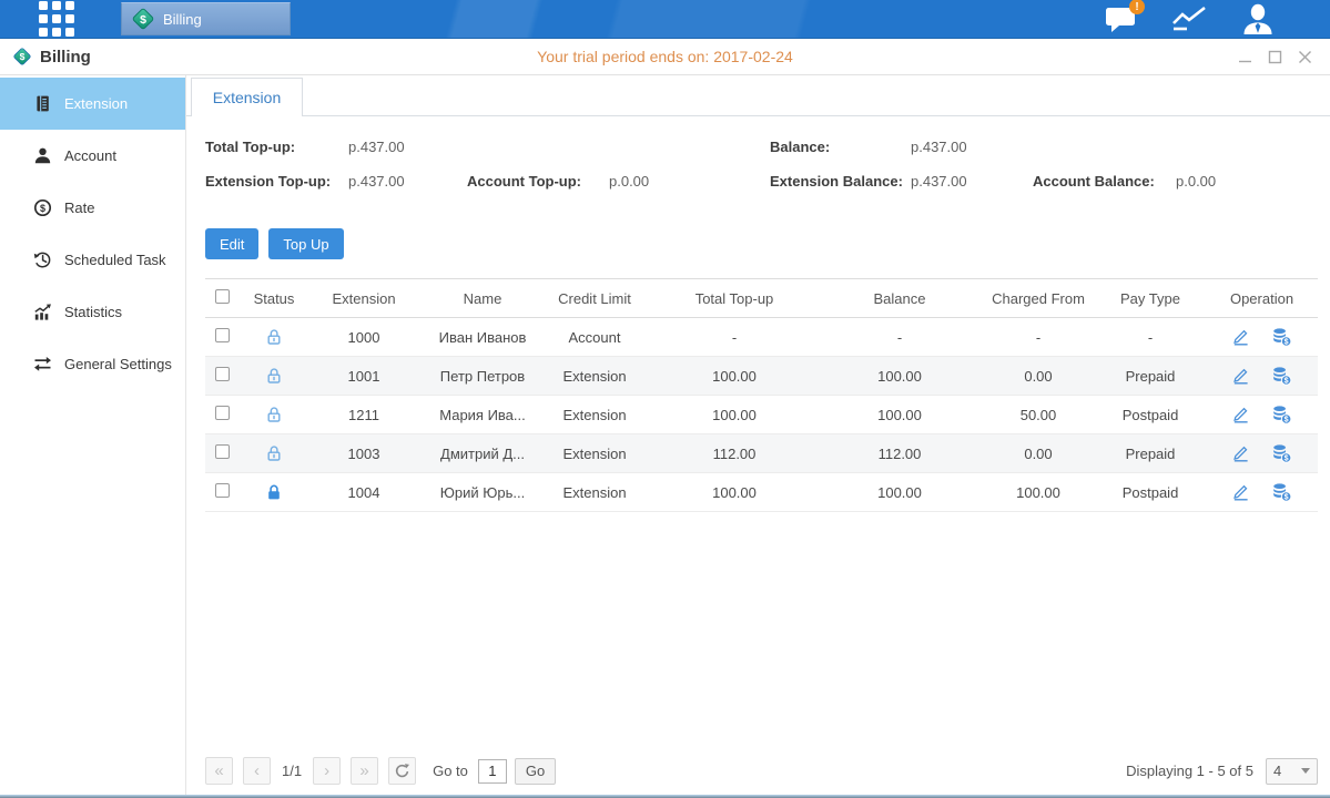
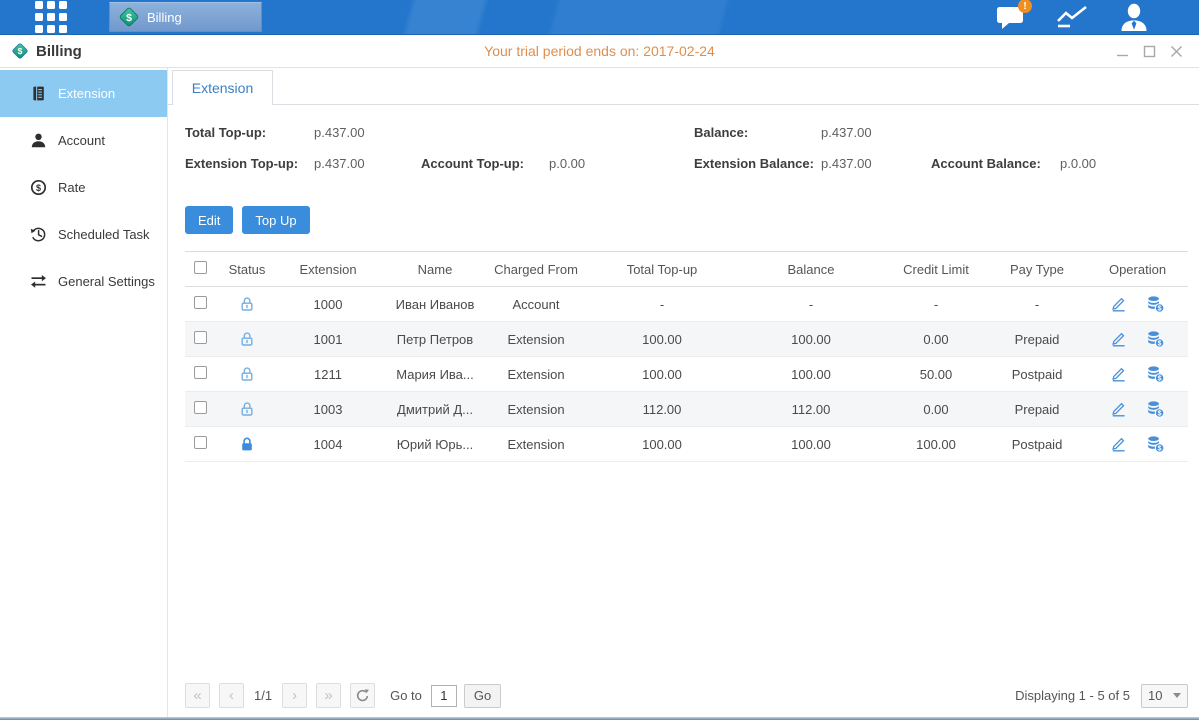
  $
  Billing
  !
  Your trial period ends on: 2017-02-24
  $
  Billing
  Extension
  Account
  $
  Rate
  Scheduled Task
- Statistics
  General Settings
  Extension
  Total Top-up:
  p.437.00
  Balance:
  p.437.00
  Extension Top-up:
  p.437.00
  Account Top-up:
  p.0.00
  Extension Balance:
  p.437.00
  Account Balance:
  p.0.00
  Edit
  Top Up
  Status
  Extension
  Name
- Credit Limit
+ Charged From
  Total Top-up
  Balance
- Charged From
+ Credit Limit
  Pay Type
  Operation
  1000
  Иван Иванов
  Account
  -
  -
  -
  -
  1001
  Петр Петров
  Extension
  100.00
  100.00
  0.00
  Prepaid
  1211
  Мария Ива...
  Extension
  100.00
  100.00
  50.00
  Postpaid
  1003
  Дмитрий Д...
  Extension
  112.00
  112.00
  0.00
  Prepaid
  1004
  Юрий Юрь...
  Extension
  100.00
  100.00
  100.00
  Postpaid
  «
  ‹
  1/1
  ›
  »
  Go to
  1
  Go
  Displaying 1 - 5 of 5
- 4
+ 10
